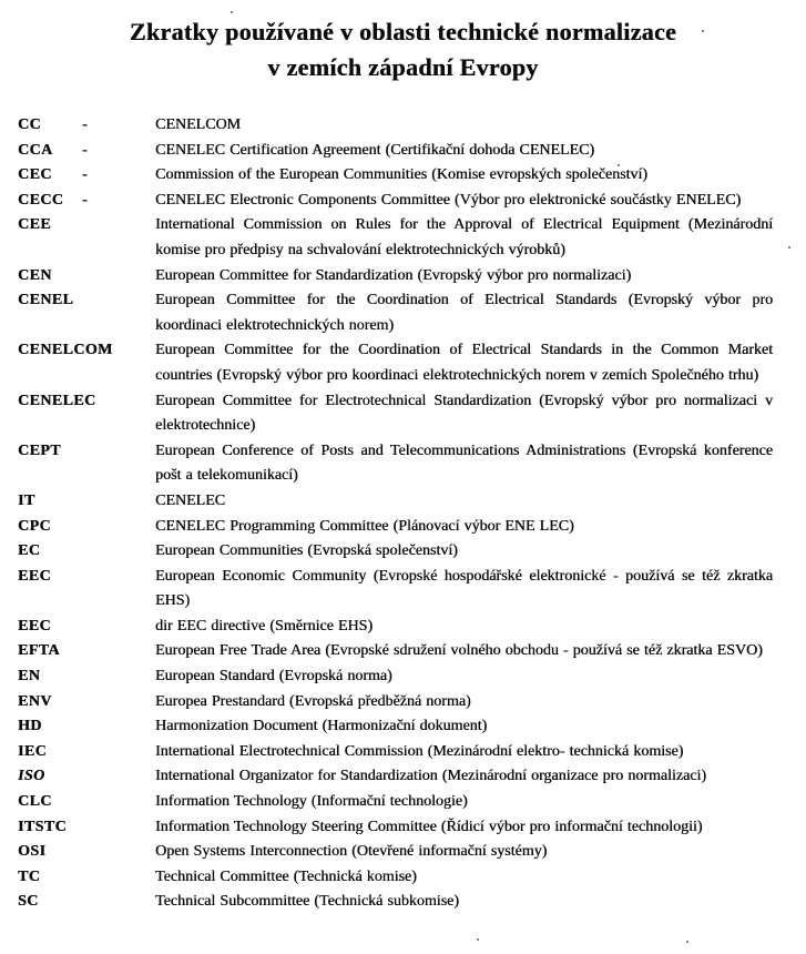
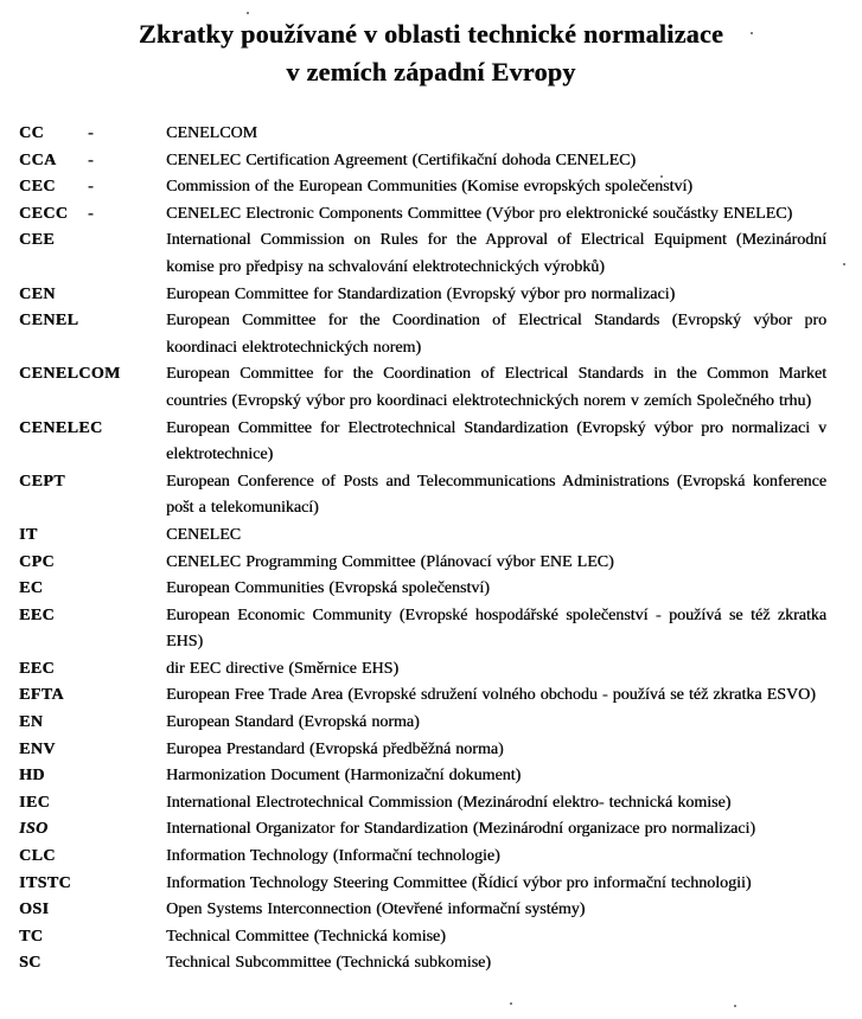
  Zkratky používané v oblasti technické normalizace
  v zemích západní Evropy
  CC
  -
  CENELCOM
  CCA
  -
  CENELEC Certification Agreement (Certifikační dohoda CENELEC)
  CEC
  -
  Commission of the European Communities (Komise evropských společenství)
  CECC
  -
  CENELEC Electronic Components Committee (Výbor pro elektronické součástky ENELEC)
  CEE
  International Commission on Rules for the Approval of Electrical Equipment (Mezinárodní komise pro předpisy na schvalování elektrotechnických výrobků)
  CEN
  European Committee for Standardization (Evropský výbor pro normalizaci)
  CENEL
  European Committee for the Coordination of Electrical Standards (Evropský výbor pro koordinaci elektrotechnických norem)
  CENELC
  European Committee for the Coordination of Electrical Standards in the Common Market countries (Evropský výbor pro koordinaci elektrotechnických norem v zemích Společného trhu)
  CENELE
  European Committee for Electrotechnical Standardization (Evropský výbor pro normalizaci v elektrotechnice)
  CEPT
  European Conference of Posts and Telecommunications Administrations (Evropská konference pošt a telekomunikací)
  IT
  CENELEC
  CPC
  CENELEC Programming Committee (Plánovací výbor ENE LEC)
  EC
  European Communities (Evropská společenství)
  EEC
- European Economic Community (Evropské hospodářské elektronické - používá se též zkratka EHS)
+ European Economic Community (Evropské hospodářské společenství - používá se též zkratka EHS)
  EEC
  dir EEC directive (Směrnice EHS)
  EFTA
  European Free Trade Area (Evropské sdružení volného obchodu - používá se též zkratka ESVO)
  EN
  European Standard (Evropská norma)
  ENV
  Europea Prestandard (Evropská předběžná norma)
  HD
  Harmonization Document (Harmonizační dokument)
  IEC
  International Electrotechnical Commission (Mezinárodní elektro- technická komise)
  ISO
  International Organizator for Standardization (Mezinárodní organizace pro normalizaci)
  CLC
  Information Technology (Informační technologie)
  ITSTC
  Information Technology Steering Committee (Řídicí výbor pro informační technologii)
  OSI
  Open Systems Interconnection (Otevřené informační systémy)
  TC
  Technical Committee (Technická komise)
  SC
  Technical Subcommittee (Technická subkomise)
